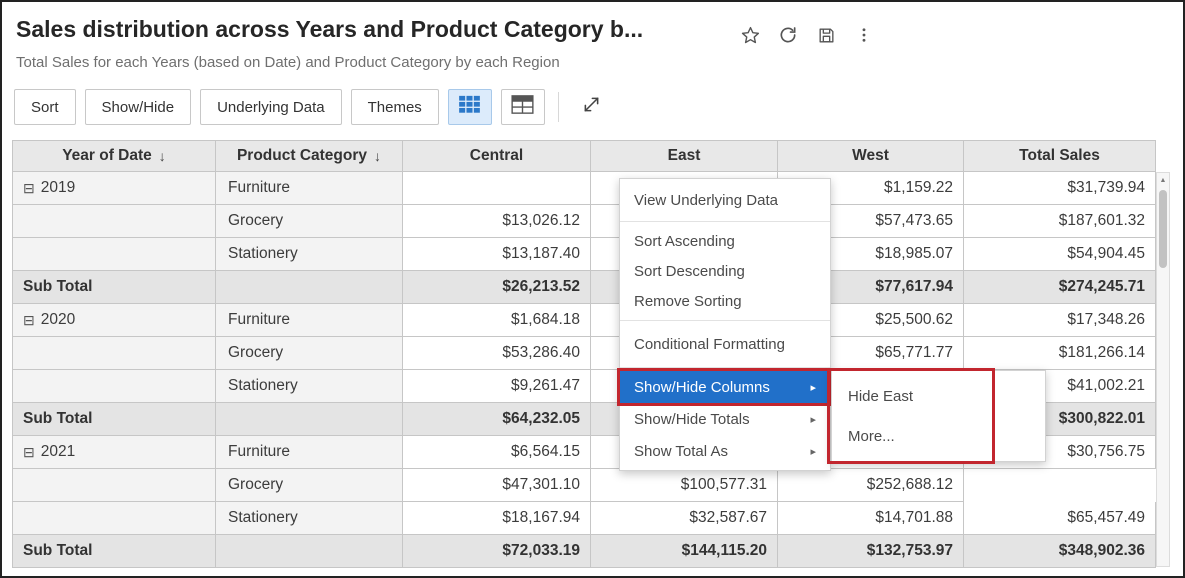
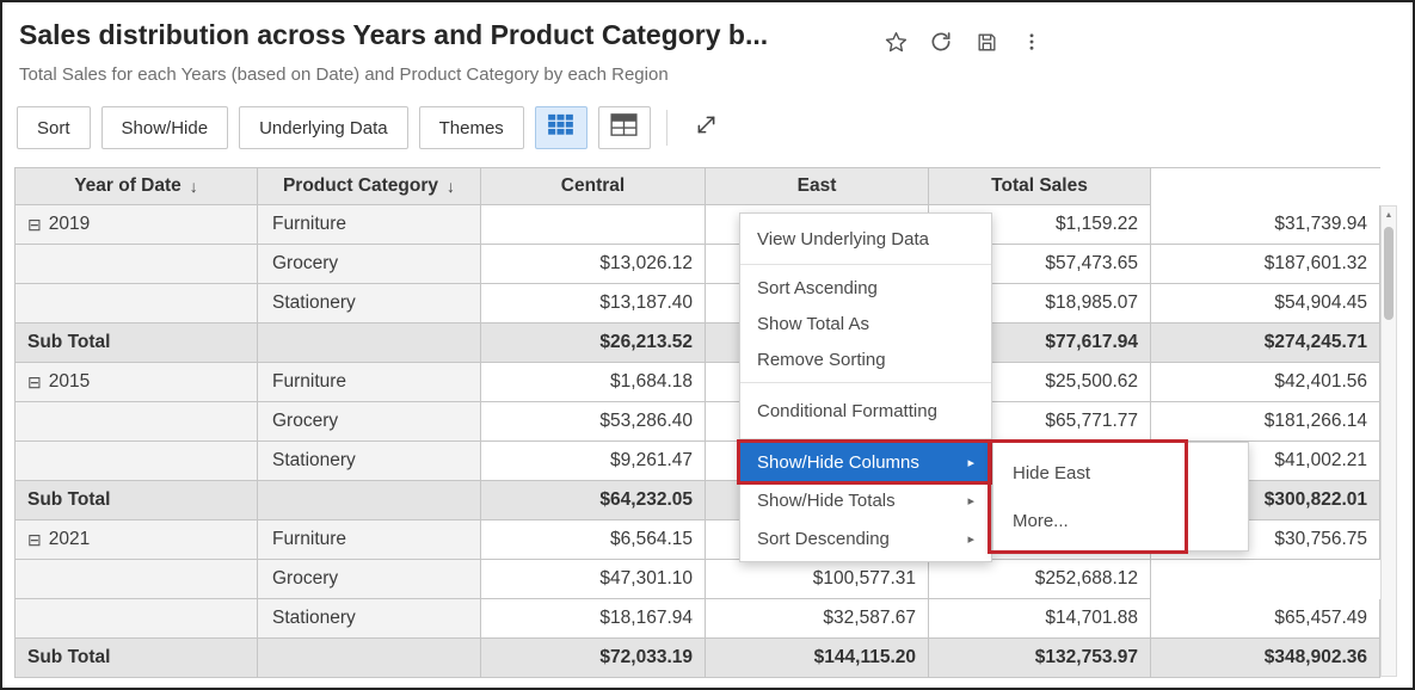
  Sales distribution across Years and Product Category b...
  Total Sales for each Years (based on Date) and Product Category by each Region
  Sort
  Show/Hide
  Underlying Data
  Themes
  Year of Date
  ↓
  Product Category
  ↓
  Central
  East
- West
  Total Sales
  ⊟
  2019
  Furniture
  $1,159.22
  $31,739.94
  Grocery
  $13,026.12
  $57,473.65
  $187,601.32
  Stationery
  $13,187.40
  $18,985.07
  $54,904.45
  Sub Total
  $26,213.52
  $77,617.94
  $274,245.71
  ⊟
- 2020
+ 2015
  Furniture
  $1,684.18
  $25,500.62
- $17,348.26
+ $42,401.56
  Grocery
  $53,286.40
  $65,771.77
  $181,266.14
  Stationery
  $9,261.47
  $41,002.21
  Sub Total
  $64,232.05
  $300,822.01
  ⊟
  2021
  Furniture
  $6,564.15
  $30,756.75
  Grocery
  $47,301.10
  $100,577.31
  $252,688.12
  Stationery
  $18,167.94
  $32,587.67
  $14,701.88
  $65,457.49
  Sub Total
  $72,033.19
  $144,115.20
  $132,753.97
  $348,902.36
  View Underlying Data
  Sort Ascending
- Sort Descending
+ Show Total As
  Remove Sorting
  Conditional Formatting
  Show/Hide Columns
  ▸
  Show/Hide Totals
  ▸
- Show Total As
+ Sort Descending
  ▸
  Hide East
  More...
